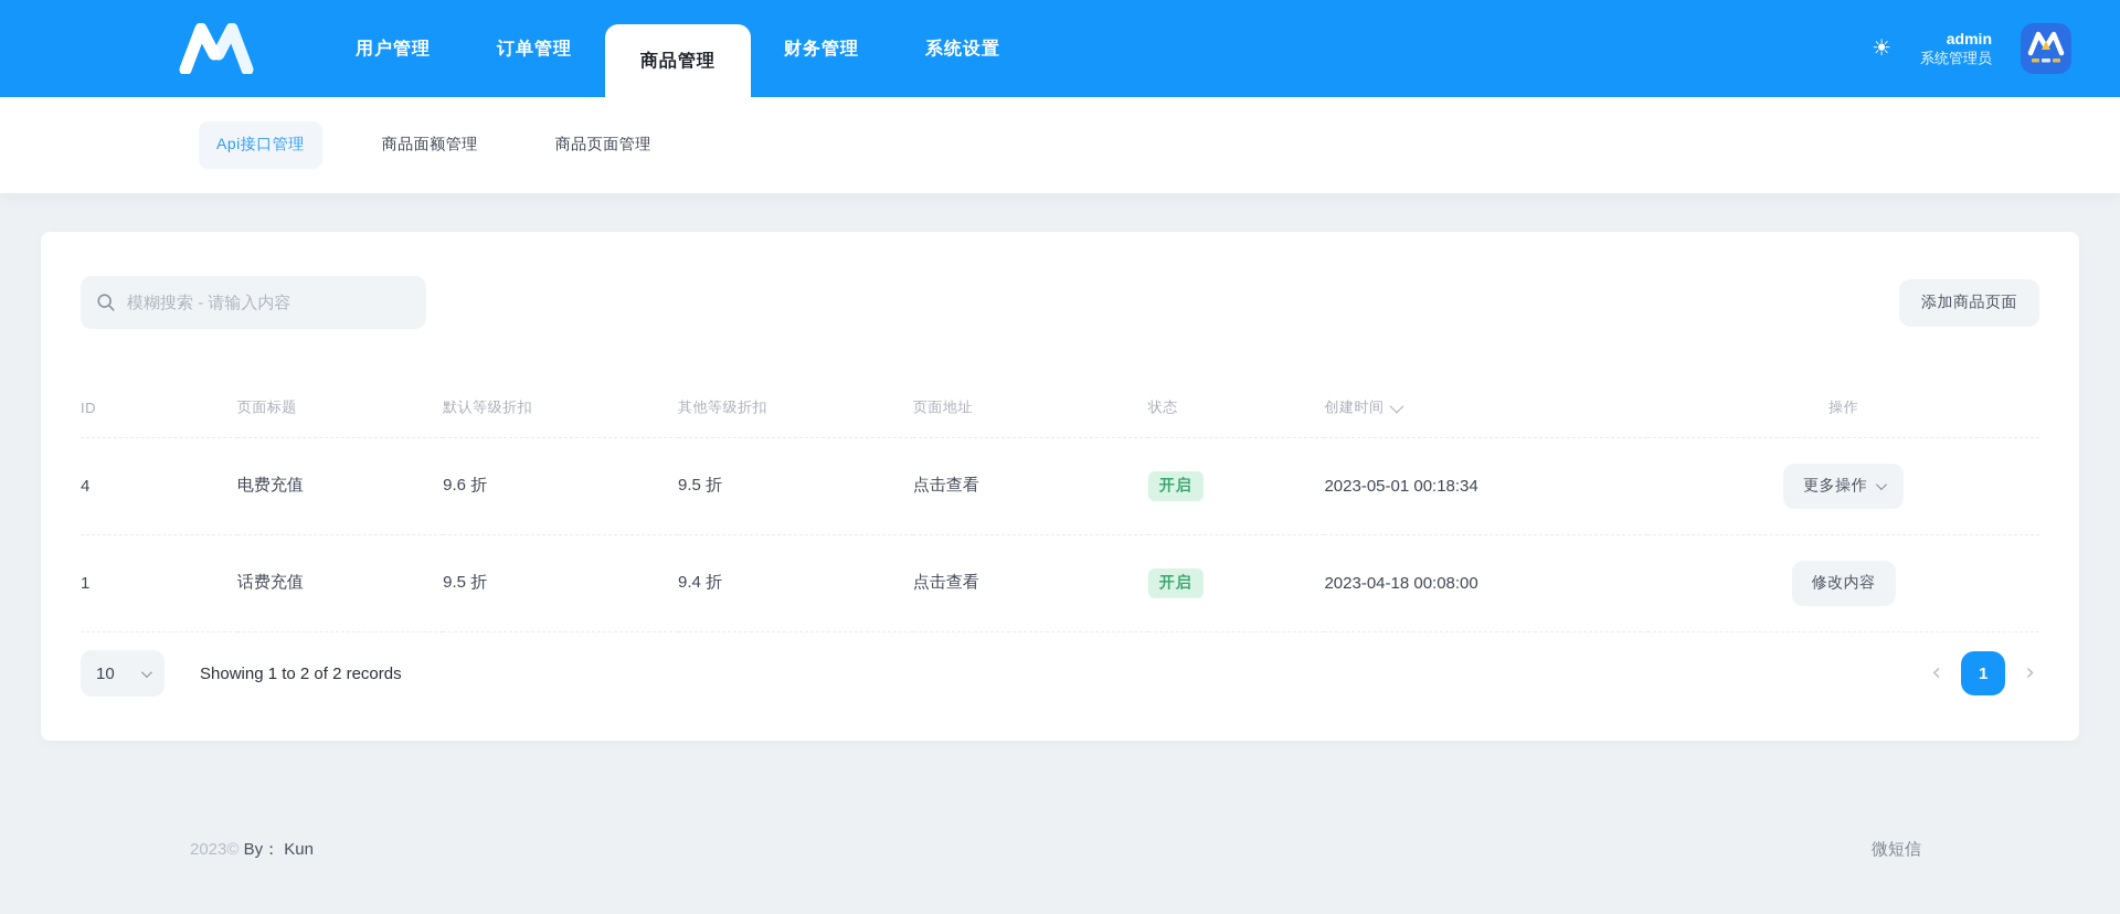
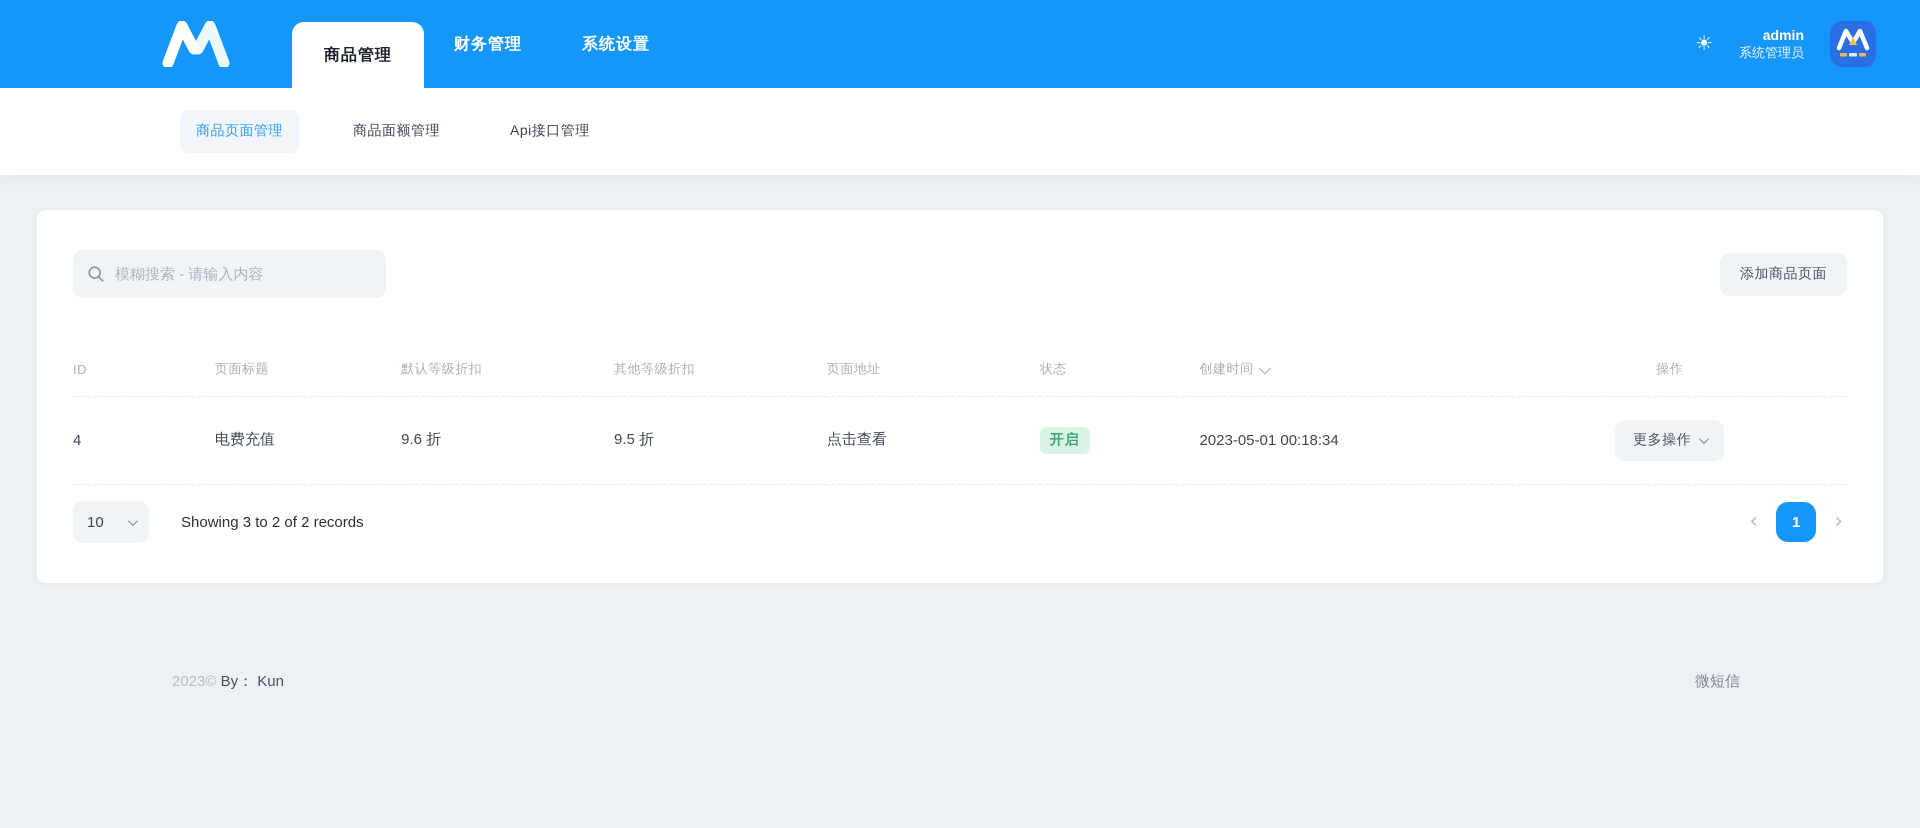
- 用户管理
- 订单管理
  商品管理
  财务管理
  系统设置
  ☀
  admin
  系统管理员
- Api接口管理
+ 商品页面管理
  商品面额管理
- 商品页面管理
+ Api接口管理
  模糊搜索 - 请输入内容
  添加商品页面
  ID	页面标题	默认等级折扣	其他等级折扣	页面地址	状态	创建时间	操作
  4	电费充值	9.6 折	9.5 折	点击查看	开启	2023-05-01 00:18:34	更多操作
- 1	话费充值	9.5 折	9.4 折	点击查看	开启	2023-04-18 00:08:00	修改内容
  10
- Showing 1 to 2 of 2 records
+ Showing 3 to 2 of 2 records
  ‹
  1
  ›
  2023© By： Kun
  微短信
